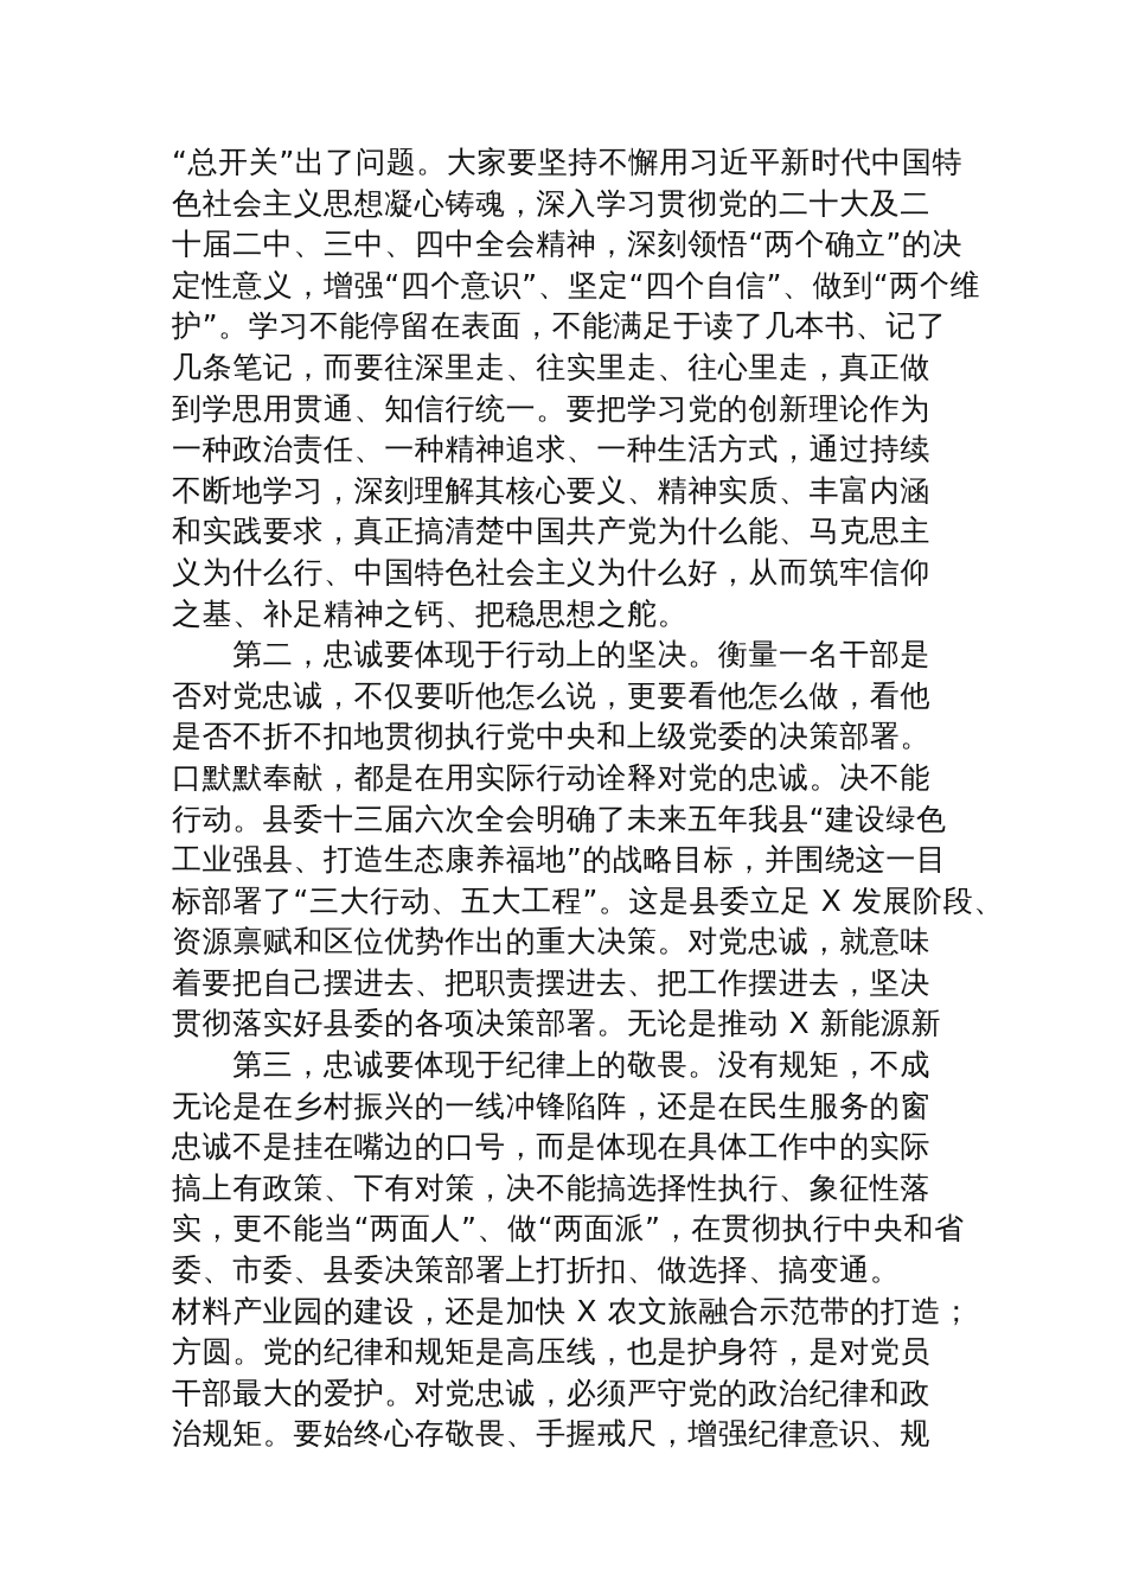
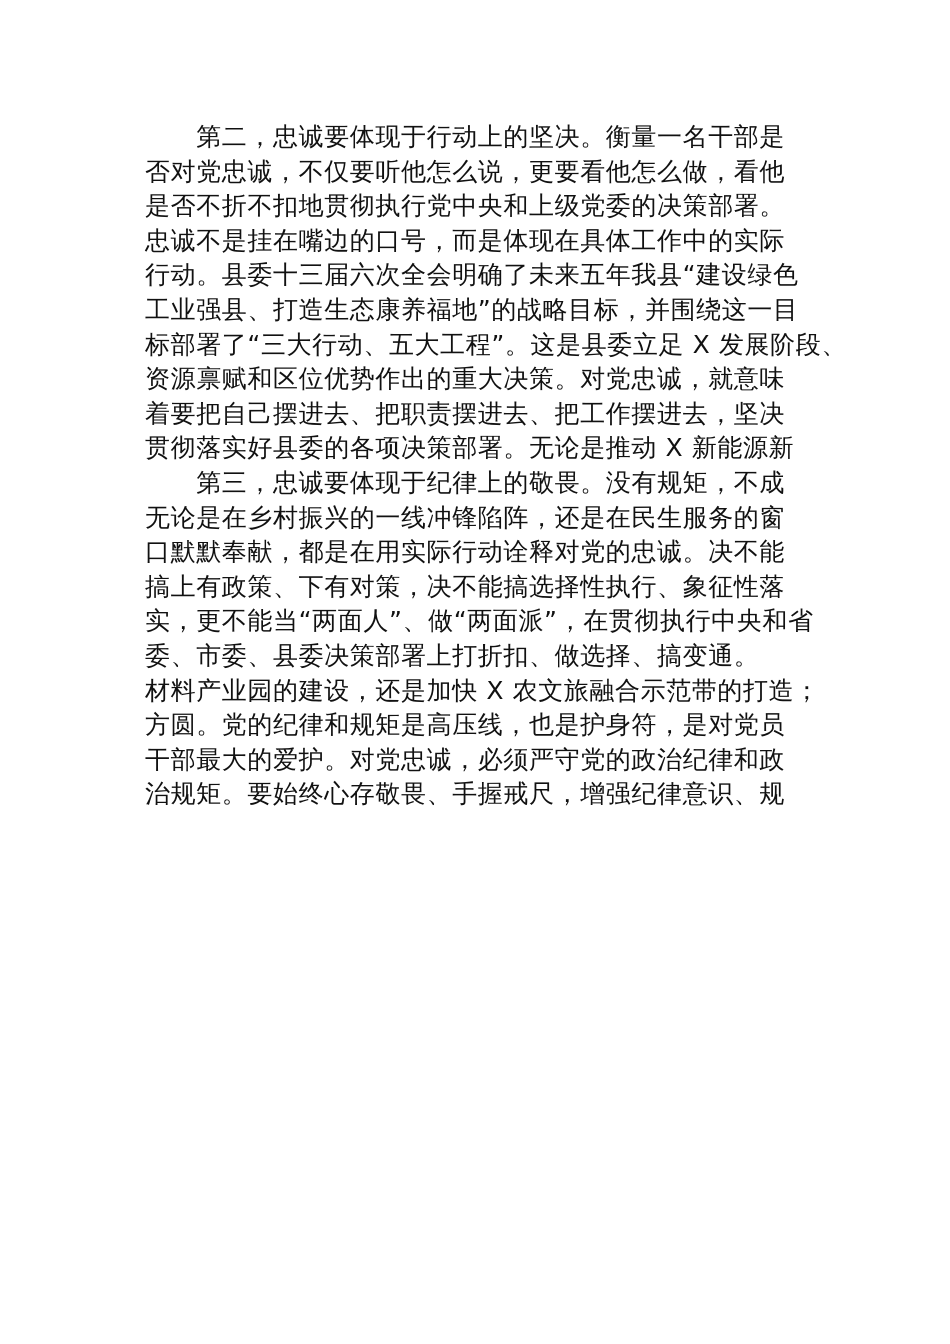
- “总开关”出了问题。大家要坚持不懈用习近平新时代中国特
- 色社会主义思想凝心铸魂，深入学习贯彻党的二十大及二
- 十届二中、三中、四中全会精神，深刻领悟“两个确立”的决
- 定性意义，增强“四个意识”、坚定“四个自信”、做到“两个维
- 护”。学习不能停留在表面，不能满足于读了几本书、记了
- 几条笔记，而要往深里走、往实里走、往心里走，真正做
- 到学思用贯通、知信行统一。要把学习党的创新理论作为
- 一种政治责任、一种精神追求、一种生活方式，通过持续
- 不断地学习，深刻理解其核心要义、精神实质、丰富内涵
- 和实践要求，真正搞清楚中国共产党为什么能、马克思主
- 义为什么行、中国特色社会主义为什么好，从而筑牢信仰
- 之基、补足精神之钙、把稳思想之舵。
  第二，忠诚要体现于行动上的坚决。衡量一名干部是
  否对党忠诚，不仅要听他怎么说，更要看他怎么做，看他
  是否不折不扣地贯彻执行党中央和上级党委的决策部署。
- 口默默奉献，都是在用实际行动诠释对党的忠诚。决不能
+ 忠诚不是挂在嘴边的口号，而是体现在具体工作中的实际
  行动。县委十三届六次全会明确了未来五年我县“建设绿色
  工业强县、打造生态康养福地”的战略目标，并围绕这一目
  标部署了“三大行动、五大工程”。这是县委立足 X 发展阶段、
  资源禀赋和区位优势作出的重大决策。对党忠诚，就意味
  着要把自己摆进去、把职责摆进去、把工作摆进去，坚决
  贯彻落实好县委的各项决策部署。无论是推动 X 新能源新
  第三，忠诚要体现于纪律上的敬畏。没有规矩，不成
  无论是在乡村振兴的一线冲锋陷阵，还是在民生服务的窗
- 忠诚不是挂在嘴边的口号，而是体现在具体工作中的实际
+ 口默默奉献，都是在用实际行动诠释对党的忠诚。决不能
  搞上有政策、下有对策，决不能搞选择性执行、象征性落
  实，更不能当“两面人”、做“两面派”，在贯彻执行中央和省
  委、市委、县委决策部署上打折扣、做选择、搞变通。
  材料产业园的建设，还是加快 X 农文旅融合示范带的打造；
  方圆。党的纪律和规矩是高压线，也是护身符，是对党员
  干部最大的爱护。对党忠诚，必须严守党的政治纪律和政
  治规矩。要始终心存敬畏、手握戒尺，增强纪律意识、规
